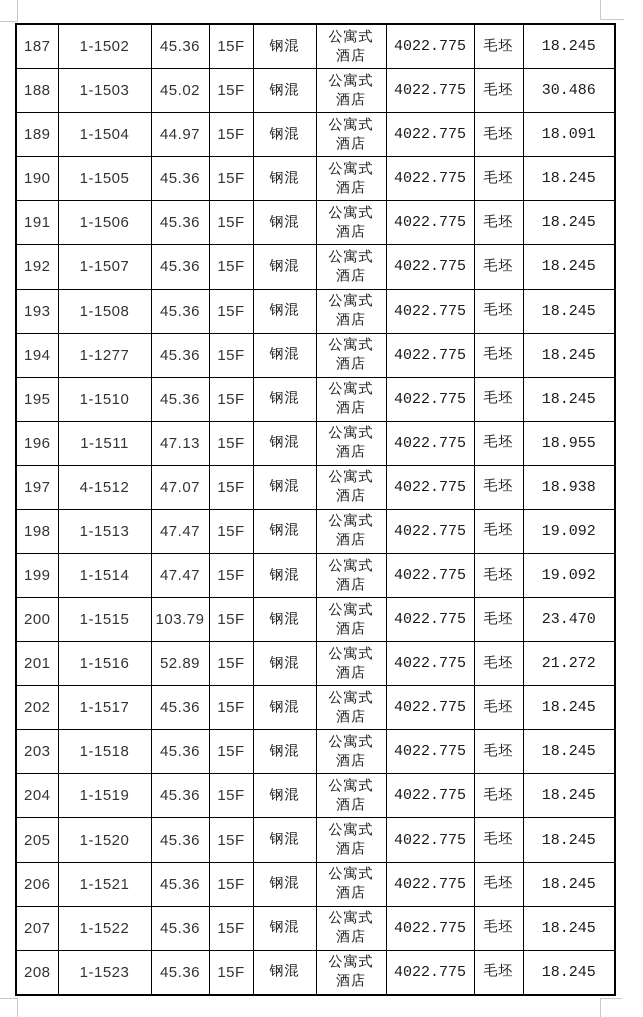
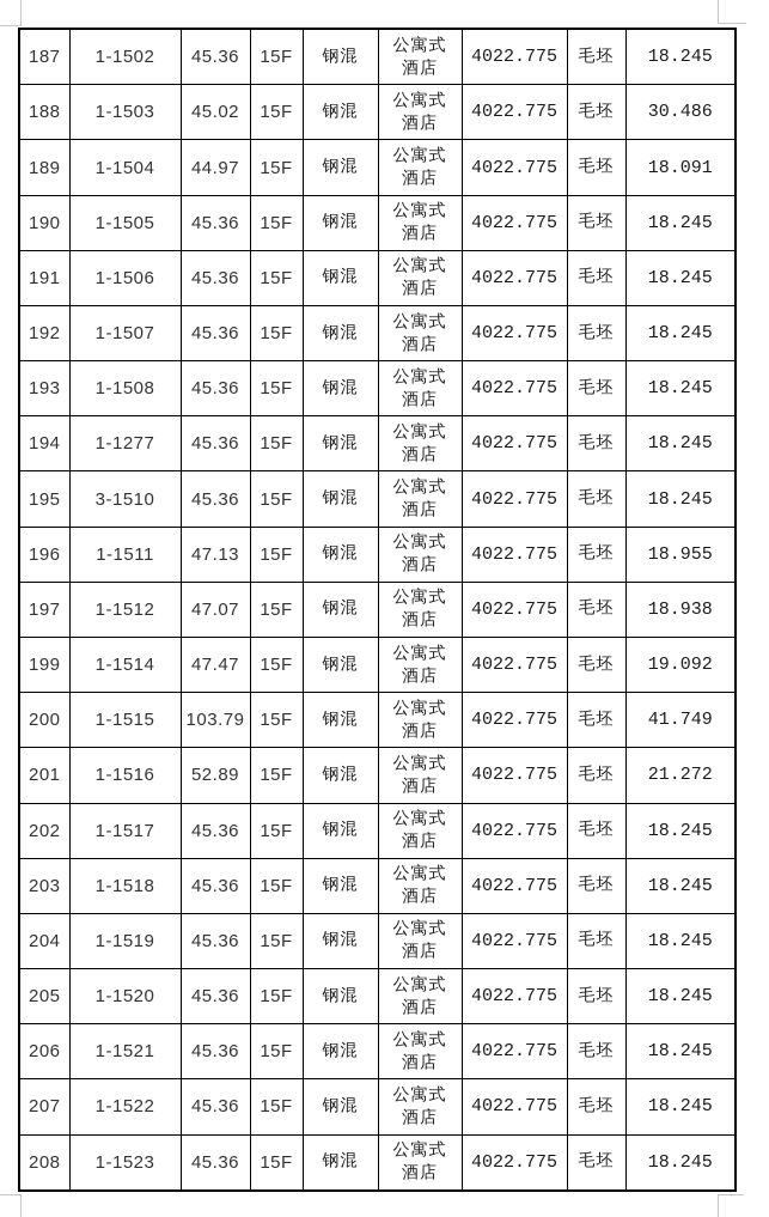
  187	1-1502	45.36	15F	钢混	公寓式 酒店	4022.775	毛坯	18.245
  188	1-1503	45.02	15F	钢混	公寓式 酒店	4022.775	毛坯	30.486
  189	1-1504	44.97	15F	钢混	公寓式 酒店	4022.775	毛坯	18.091
  190	1-1505	45.36	15F	钢混	公寓式 酒店	4022.775	毛坯	18.245
  191	1-1506	45.36	15F	钢混	公寓式 酒店	4022.775	毛坯	18.245
  192	1-1507	45.36	15F	钢混	公寓式 酒店	4022.775	毛坯	18.245
  193	1-1508	45.36	15F	钢混	公寓式 酒店	4022.775	毛坯	18.245
  194	1-1277	45.36	15F	钢混	公寓式 酒店	4022.775	毛坯	18.245
- 195	1-1510	45.36	15F	钢混	公寓式 酒店	4022.775	毛坯	18.245
+ 195	3-1510	45.36	15F	钢混	公寓式 酒店	4022.775	毛坯	18.245
  196	1-1511	47.13	15F	钢混	公寓式 酒店	4022.775	毛坯	18.955
- 197	4-1512	47.07	15F	钢混	公寓式 酒店	4022.775	毛坯	18.938
+ 197	1-1512	47.07	15F	钢混	公寓式 酒店	4022.775	毛坯	18.938
- 198	1-1513	47.47	15F	钢混	公寓式 酒店	4022.775	毛坯	19.092
  199	1-1514	47.47	15F	钢混	公寓式 酒店	4022.775	毛坯	19.092
- 200	1-1515	103.79	15F	钢混	公寓式 酒店	4022.775	毛坯	23.470
+ 200	1-1515	103.79	15F	钢混	公寓式 酒店	4022.775	毛坯	41.749
  201	1-1516	52.89	15F	钢混	公寓式 酒店	4022.775	毛坯	21.272
  202	1-1517	45.36	15F	钢混	公寓式 酒店	4022.775	毛坯	18.245
  203	1-1518	45.36	15F	钢混	公寓式 酒店	4022.775	毛坯	18.245
  204	1-1519	45.36	15F	钢混	公寓式 酒店	4022.775	毛坯	18.245
  205	1-1520	45.36	15F	钢混	公寓式 酒店	4022.775	毛坯	18.245
  206	1-1521	45.36	15F	钢混	公寓式 酒店	4022.775	毛坯	18.245
  207	1-1522	45.36	15F	钢混	公寓式 酒店	4022.775	毛坯	18.245
  208	1-1523	45.36	15F	钢混	公寓式 酒店	4022.775	毛坯	18.245
